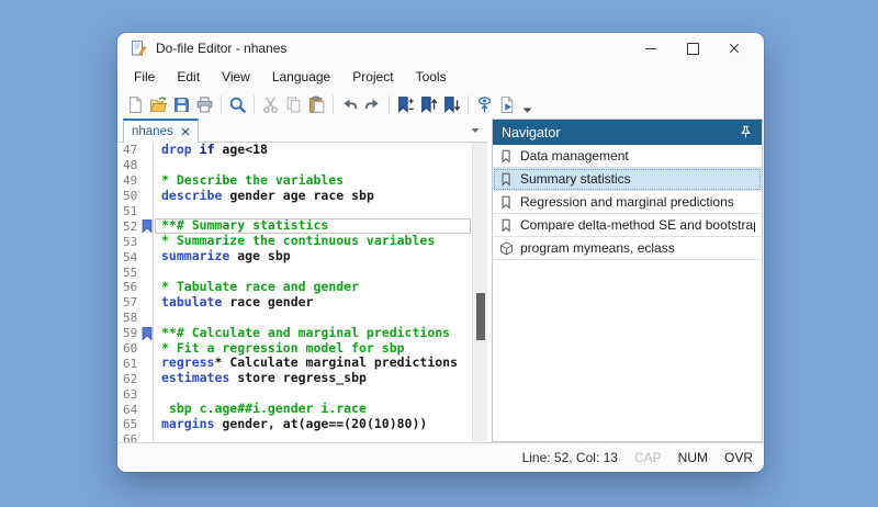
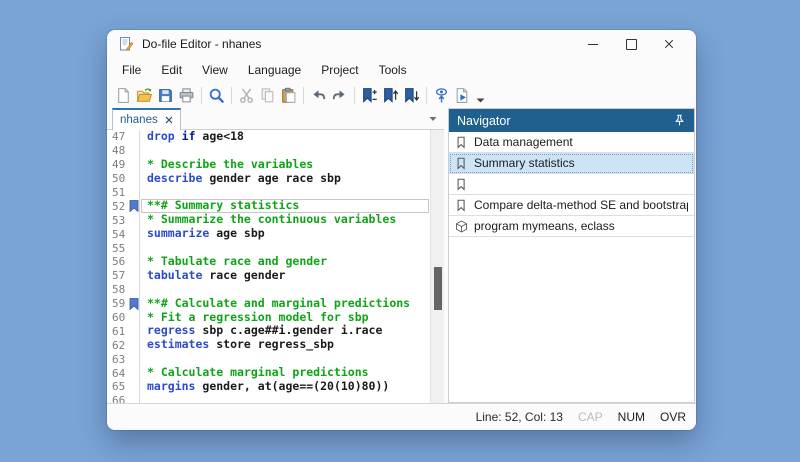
  Do-file Editor - nhanes
  File
  Edit
  View
  Language
  Project
  Tools
  nhanes
  47
  drop if age<18
  48
  49
  * Describe the variables
  50
  describe gender age race sbp
  51
  52
  **# Summary statistics
  53
  * Summarize the continuous variables
  54
  summarize age sbp
  55
  56
  * Tabulate race and gender
  57
  tabulate race gender
  58
  59
  **# Calculate and marginal predictions
  60
  * Fit a regression model for sbp
  61
- regress* Calculate marginal predictions
+ regress sbp c.age##i.gender i.race
  62
  estimates store regress_sbp
  63
  64
- sbp c.age##i.gender i.race
+ * Calculate marginal predictions
  65
  margins gender, at(age==(20(10)80))
  66
  Navigator
  Data management
  Summary statistics
- Regression and marginal predictions
  Compare delta-method SE and bootstra
  program mymeans, eclass
  Line: 52, Col: 13
  CAP
  NUM
  OVR
